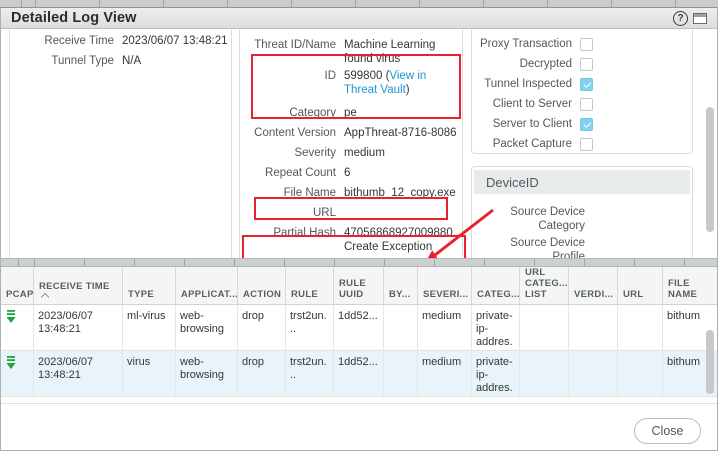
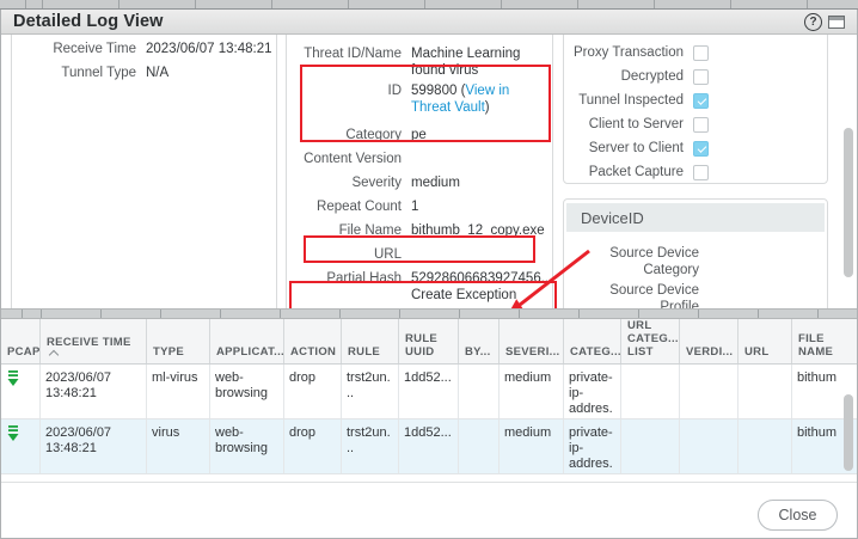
  Detailed Log View
  ?
  Receive Time
  2023/06/07 13:48:21
  Tunnel Type
  N/A
  Threat ID/Name
  Machine Learning found virus
  ID
  599800 (View in Threat Vault)
  Category
  pe
  Content Version
- AppThreat-8716-8086
  Severity
  medium
  Repeat Count
- 6
+ 1
  File Name
  bithumb_12_copy.exe
  URL
  Partial Hash
- 47056868927009880...
+ 52928606683927456...
  Create Exception
  Proxy Transaction
  Decrypted
  Tunnel Inspected
  Client to Server
  Server to Client
  Packet Capture
  DeviceID
  Source Device Category
  Source Device Profile
  PCAP
  RECEIVE TIME
  TYPE
  APPLICAT...
  ACTION
  RULE
  RULE UUID
  BY...
  SEVERI...
  CATEG...
  URL CATEG... LIST
  VERDI...
  URL
  FILE NAME
  2023/06/07 13:48:21
  ml-virus
  web-browsing
  drop
  trst2un...
  1dd52...
  medium
  private-ip-addres.
  bithum
  2023/06/07 13:48:21
  virus
  web-browsing
  drop
  trst2un...
  1dd52...
  medium
  private-ip-addres.
  bithum
  Close
